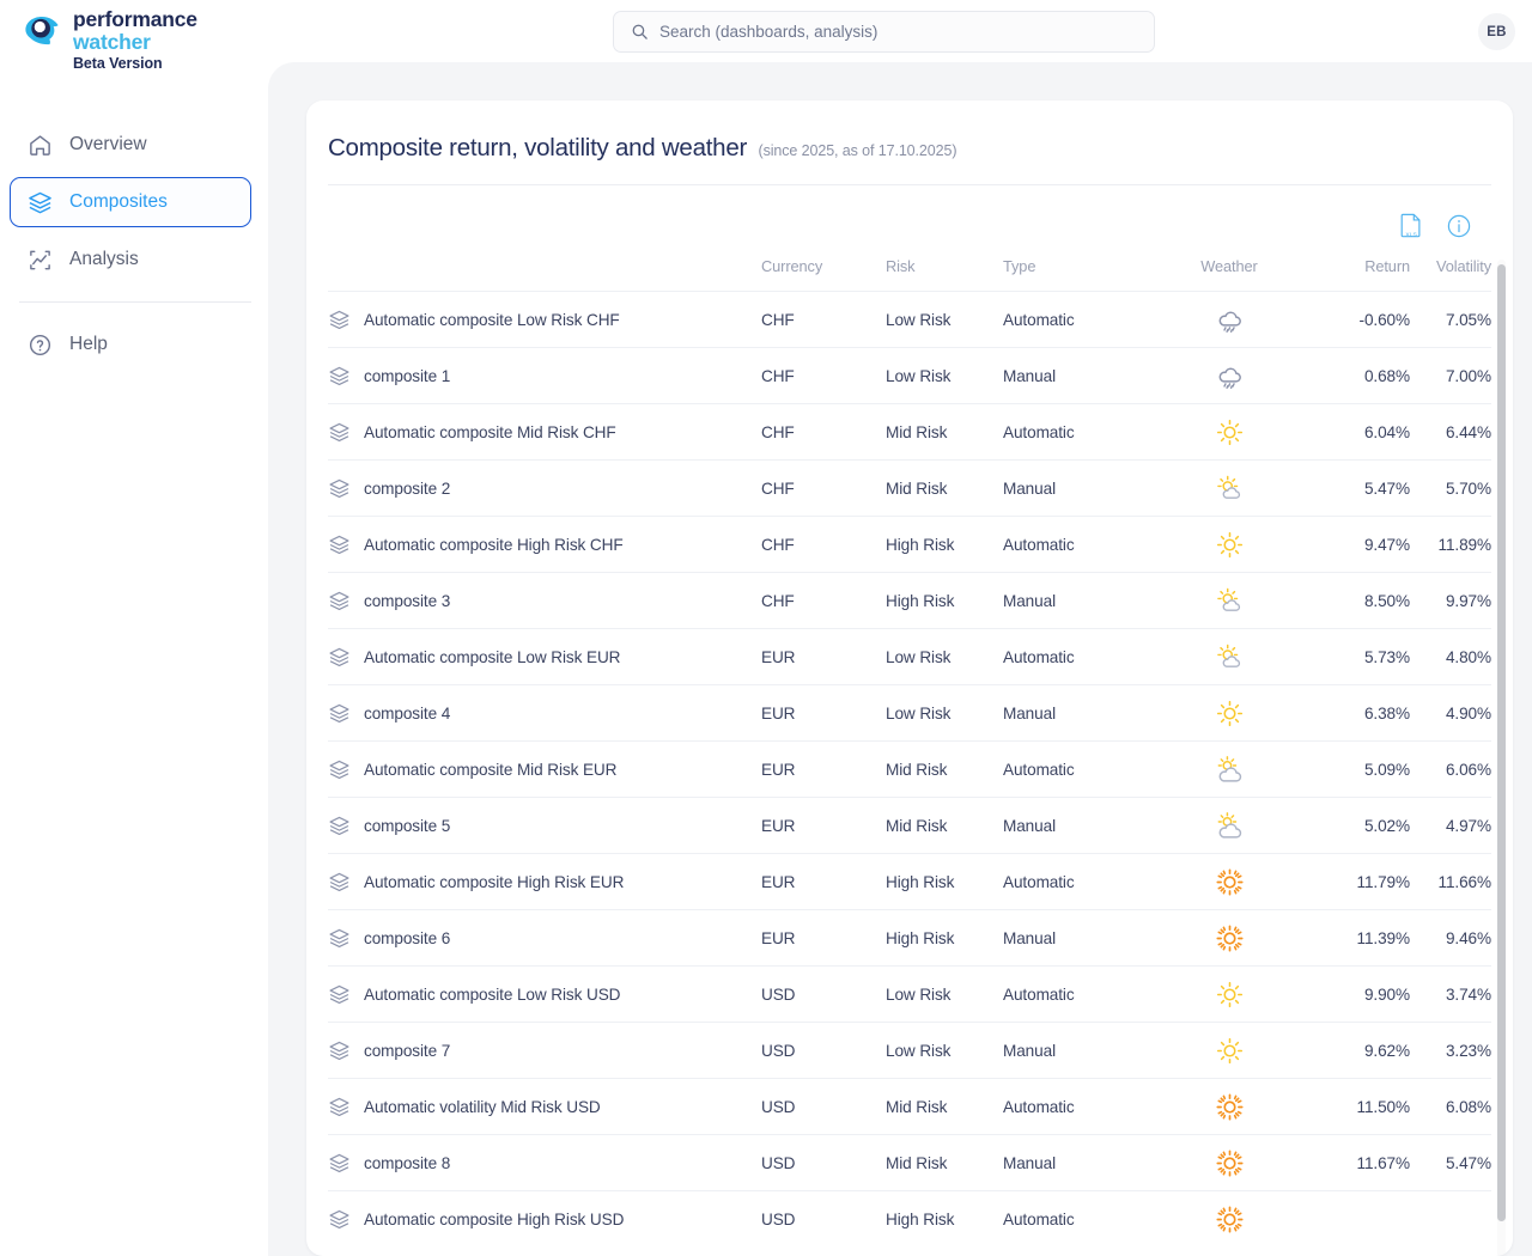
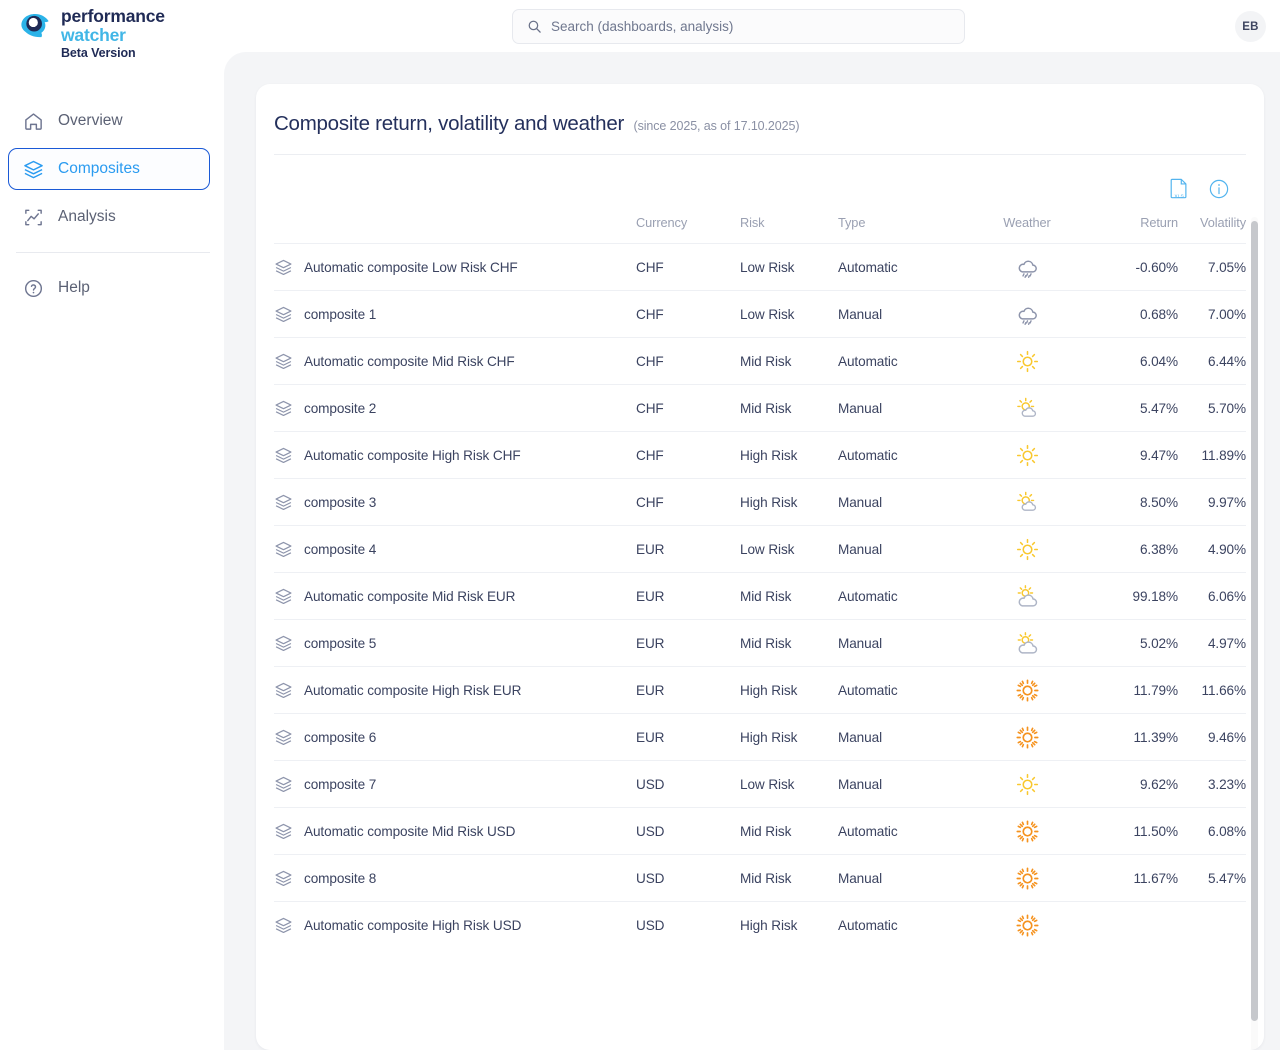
  performance
  watcher
  Beta Version
  Search (dashboards, analysis)
  EB
  Overview
  Composites
  Analysis
  Help
  Composite return, volatility and weather (since 2025, as of 17.10.2025)
  	Currency	Risk	Type	Weather	Return	Volatility
  Automatic composite Low Risk CHF	CHF	Low Risk	Automatic		-0.60%	7.05%
  composite 1	CHF	Low Risk	Manual		0.68%	7.00%
  Automatic composite Mid Risk CHF	CHF	Mid Risk	Automatic		6.04%	6.44%
  composite 2	CHF	Mid Risk	Manual		5.47%	5.70%
  Automatic composite High Risk CHF	CHF	High Risk	Automatic		9.47%	11.89%
  composite 3	CHF	High Risk	Manual		8.50%	9.97%
- Automatic composite Low Risk EUR	EUR	Low Risk	Automatic		5.73%	4.80%
  composite 4	EUR	Low Risk	Manual		6.38%	4.90%
- Automatic composite Mid Risk EUR	EUR	Mid Risk	Automatic		5.09%	6.06%
+ Automatic composite Mid Risk EUR	EUR	Mid Risk	Automatic		99.18%	6.06%
  composite 5	EUR	Mid Risk	Manual		5.02%	4.97%
  Automatic composite High Risk EUR	EUR	High Risk	Automatic		11.79%	11.66%
  composite 6	EUR	High Risk	Manual		11.39%	9.46%
- Automatic composite Low Risk USD	USD	Low Risk	Automatic		9.90%	3.74%
  composite 7	USD	Low Risk	Manual		9.62%	3.23%
- Automatic volatility Mid Risk USD	USD	Mid Risk	Automatic		11.50%	6.08%
+ Automatic composite Mid Risk USD	USD	Mid Risk	Automatic		11.50%	6.08%
  composite 8	USD	Mid Risk	Manual		11.67%	5.47%
  Automatic composite High Risk USD	USD	High Risk	Automatic
